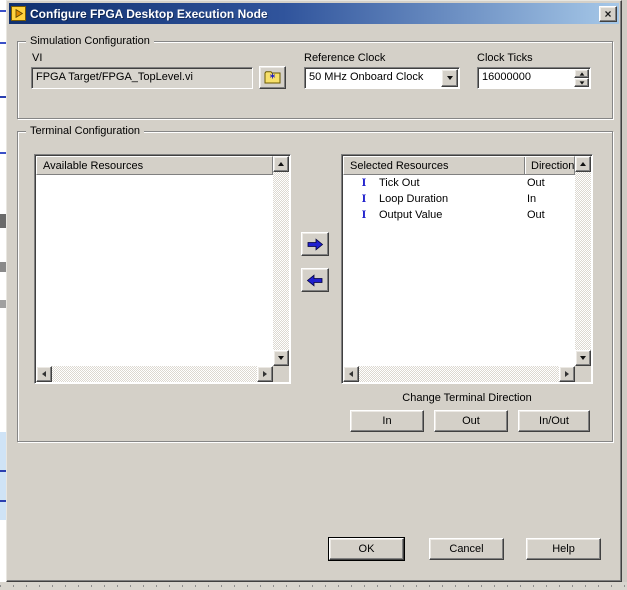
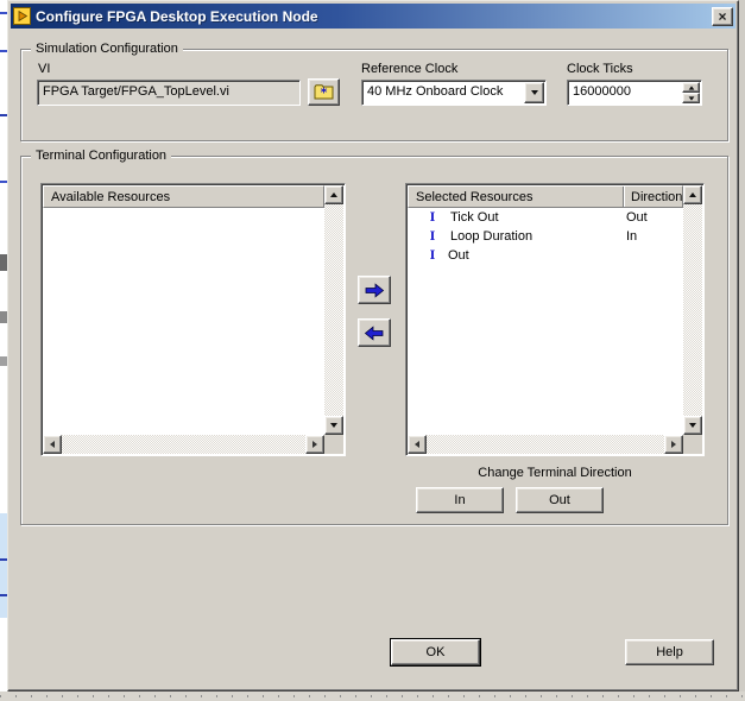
  Configure FPGA Desktop Execution Node
  ×
  Simulation Configuration
  VI
  FPGA Target/FPGA_TopLevel.vi
  *
  Reference Clock
- 50 MHz Onboard Clock
+ 40 MHz Onboard Clock
  Clock Ticks
  16000000
  Terminal Configuration
  Available Resources
  Selected Resources
  Direction
  I
  Tick Out
  Out
  I
  Loop Duration
  In
  I
- Output Value
  Out
  Change Terminal Direction
  In
  Out
- In/Out
  OK
- Cancel
  Help
